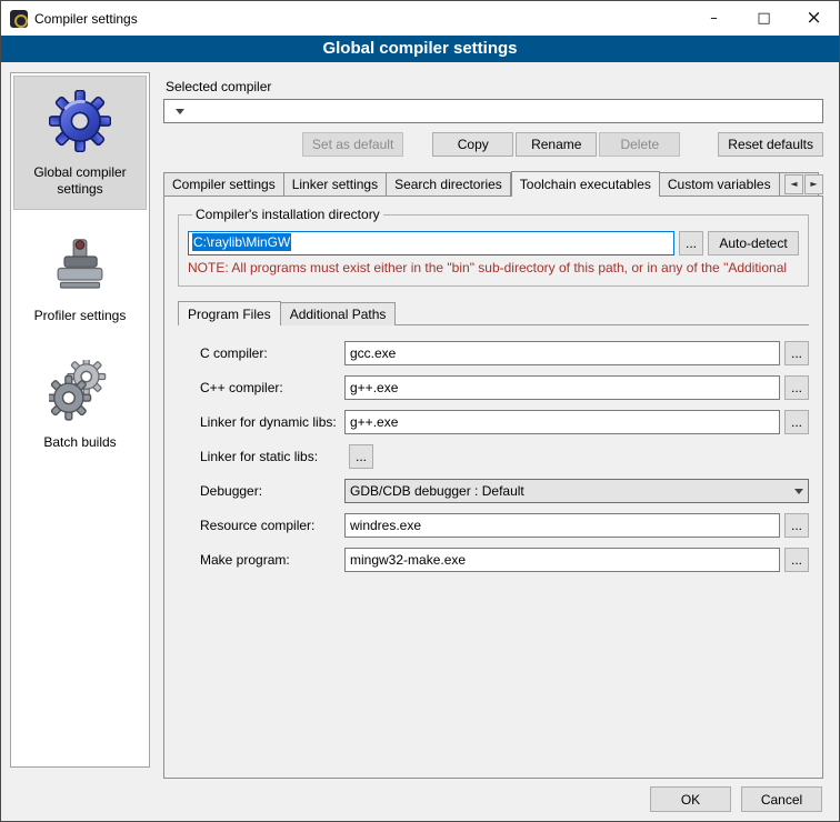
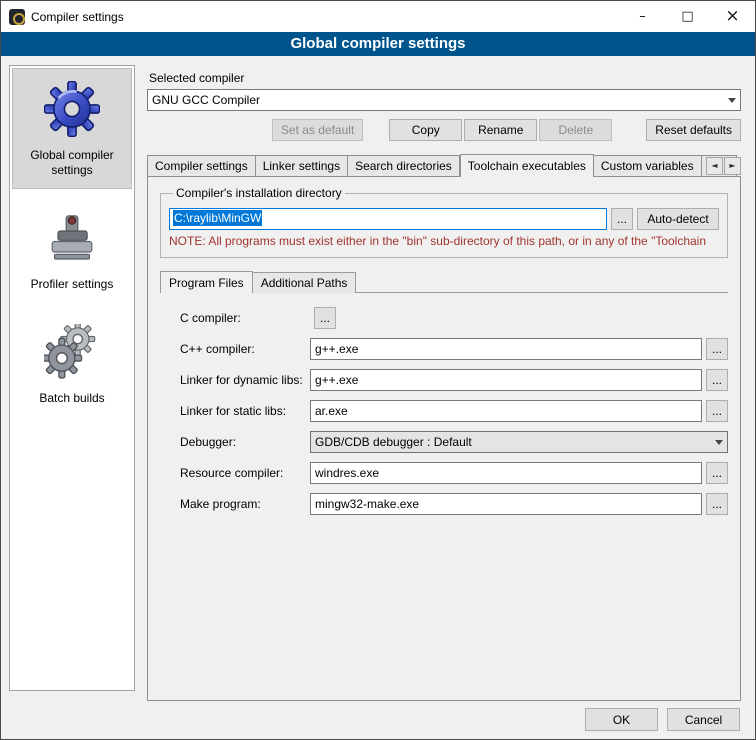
  Compiler settings
  –
  □
  ×
  Global compiler settings
  Global compiler settings
  Profiler settings
  Batch builds
  Selected compiler
+ GNU GCC Compiler
  Set as default
  Copy
  Rename
  Delete
  Reset defaults
  Compiler settings
  Linker settings
  Search directories
  Toolchain executables
  Custom variables
  ◄
  ►
  Compiler's installation directory
  C:\raylib\MinGW
  ...
  Auto-detect
- NOTE: All programs must exist either in the "bin" sub-directory of this path, or in any of the "Additional
+ NOTE: All programs must exist either in the "bin" sub-directory of this path, or in any of the "Toolchain
  Program Files
  Additional Paths
  C compiler:
- gcc.exe
  ...
  C++ compiler:
  g++.exe
  ...
  Linker for dynamic libs:
  g++.exe
  ...
  Linker for static libs:
+ ar.exe
  ...
  Debugger:
  GDB/CDB debugger : Default
  Resource compiler:
  windres.exe
  ...
  Make program:
  mingw32-make.exe
  ...
  OK
  Cancel
